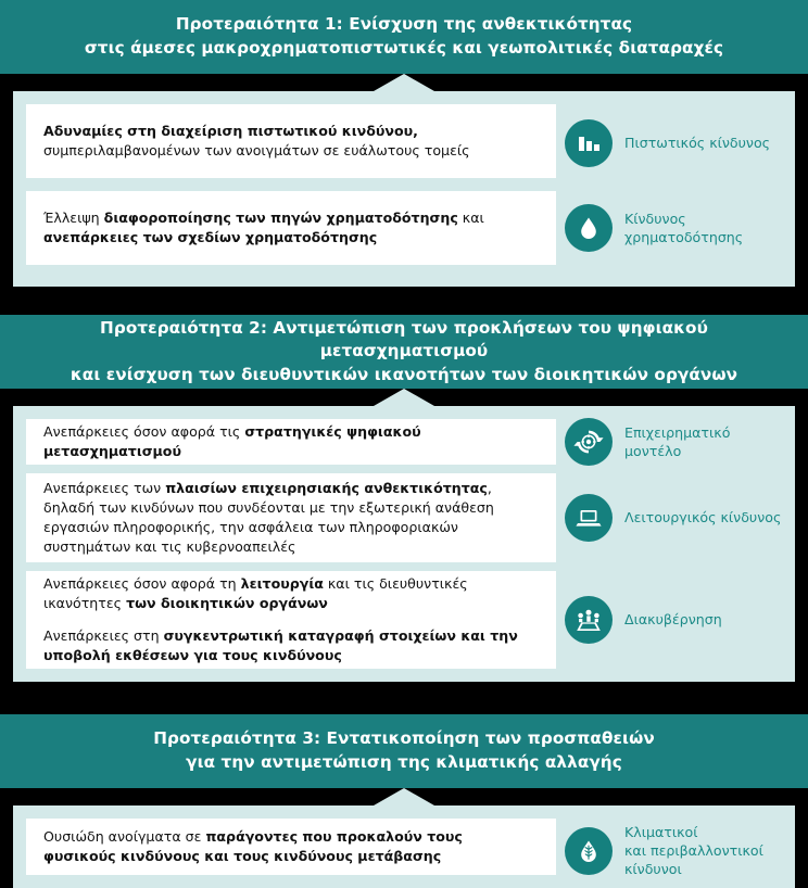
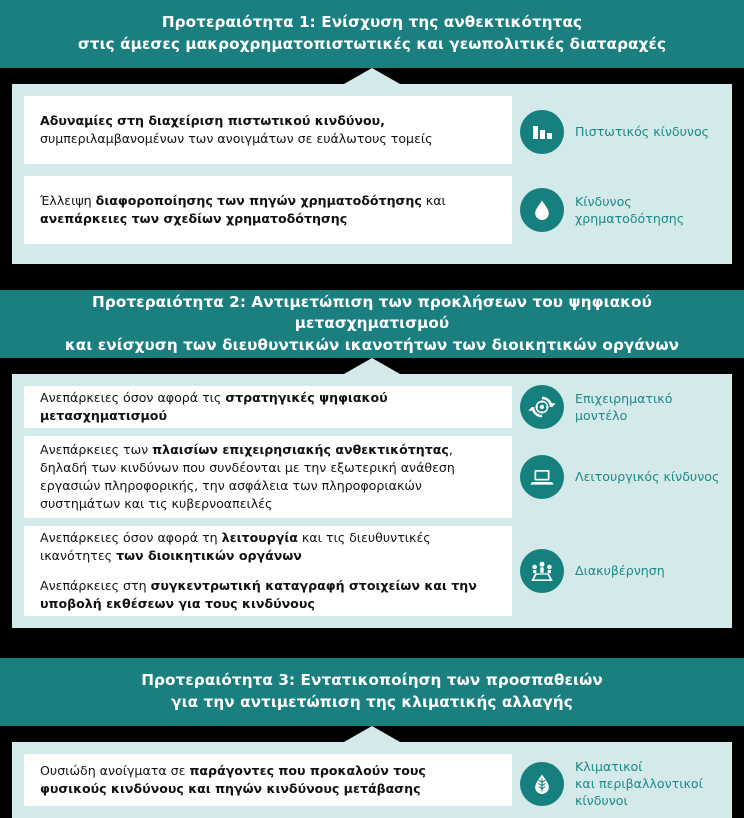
  Προτεραιότητα 1: Ενίσχυση της ανθεκτικότητας
  στις άμεσες μακροχρηματοπιστωτικές και γεωπολιτικές διαταραχές
  Αδυναμίες στη διαχείριση πιστωτικού κινδύνου,
  συμπεριλαμβανομένων των ανοιγμάτων σε ευάλωτους τομείς
  Πιστωτικός κίνδυνος
  Έλλειψη διαφοροποίησης των πηγών χρηματοδότησης και
  ανεπάρκειες των σχεδίων χρηματοδότησης
  Κίνδυνος
  χρηματοδότησης
  Προτεραιότητα 2: Αντιμετώπιση των προκλήσεων του ψηφιακού μετασχηματισμού
  και ενίσχυση των διευθυντικών ικανοτήτων των διοικητικών οργάνων
  Ανεπάρκειες όσον αφορά τις στρατηγικές ψηφιακού μετασχηματισμού
  Επιχειρηματικό
  μοντέλο
  Ανεπάρκειες των πλαισίων επιχειρησιακής ανθεκτικότητας, δηλαδή των κινδύνων που συνδέονται με την εξωτερική ανάθεση εργασιών πληροφορικής, την ασφάλεια των πληροφοριακών συστημάτων και τις κυβερνοαπειλές
  Λειτουργικός κίνδυνος
  Ανεπάρκειες όσον αφορά τη λειτουργία και τις διευθυντικές ικανότητες των διοικητικών οργάνων
  Ανεπάρκειες στη συγκεντρωτική καταγραφή στοιχείων και την υποβολή εκθέσεων για τους κινδύνους
  Διακυβέρνηση
  Προτεραιότητα 3: Εντατικοποίηση των προσπαθειών
  για την αντιμετώπιση της κλιματικής αλλαγής
- Ουσιώδη ανοίγματα σε παράγοντες που προκαλούν τους φυσικούς κινδύνους και τους κινδύνους μετάβασης
+ Ουσιώδη ανοίγματα σε παράγοντες που προκαλούν τους φυσικούς κινδύνους και πηγών κινδύνους μετάβασης
  Κλιματικοί
  και περιβαλλοντικοί
  κίνδυνοι
